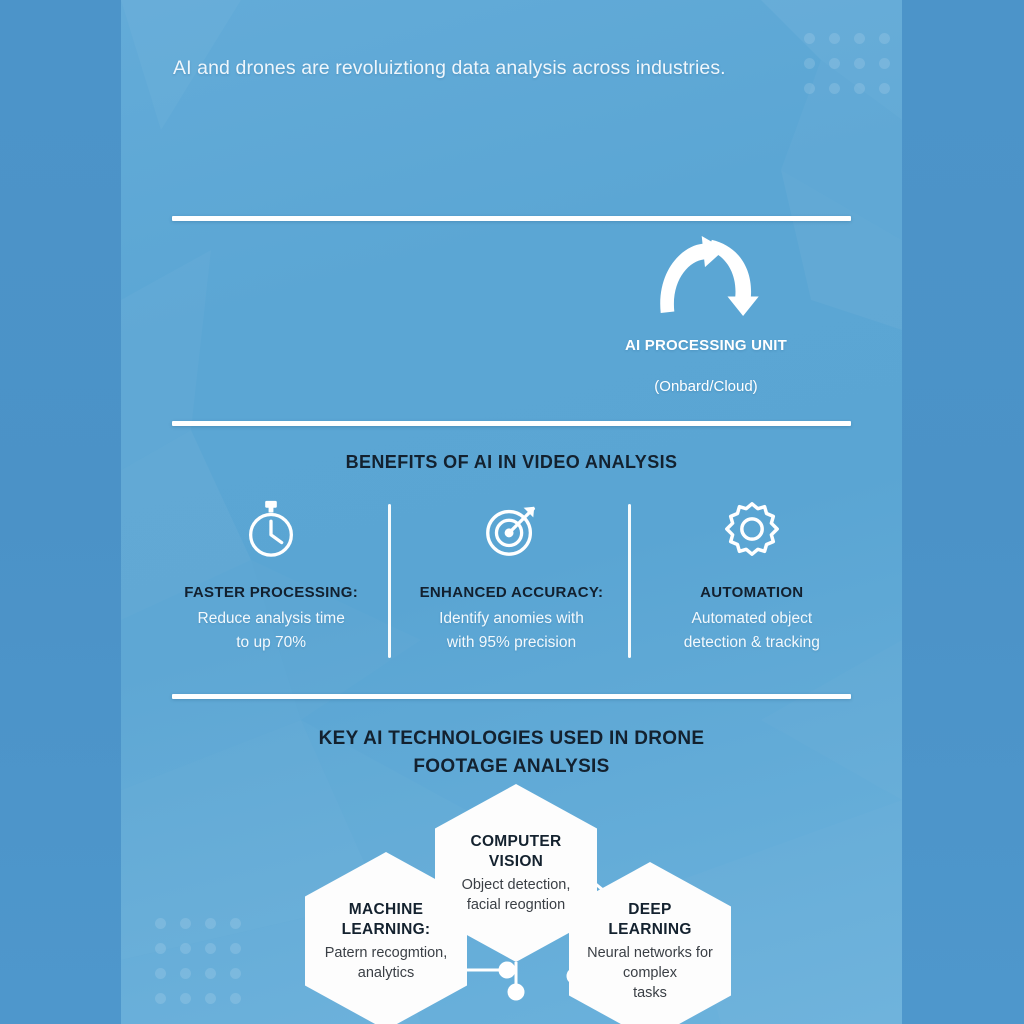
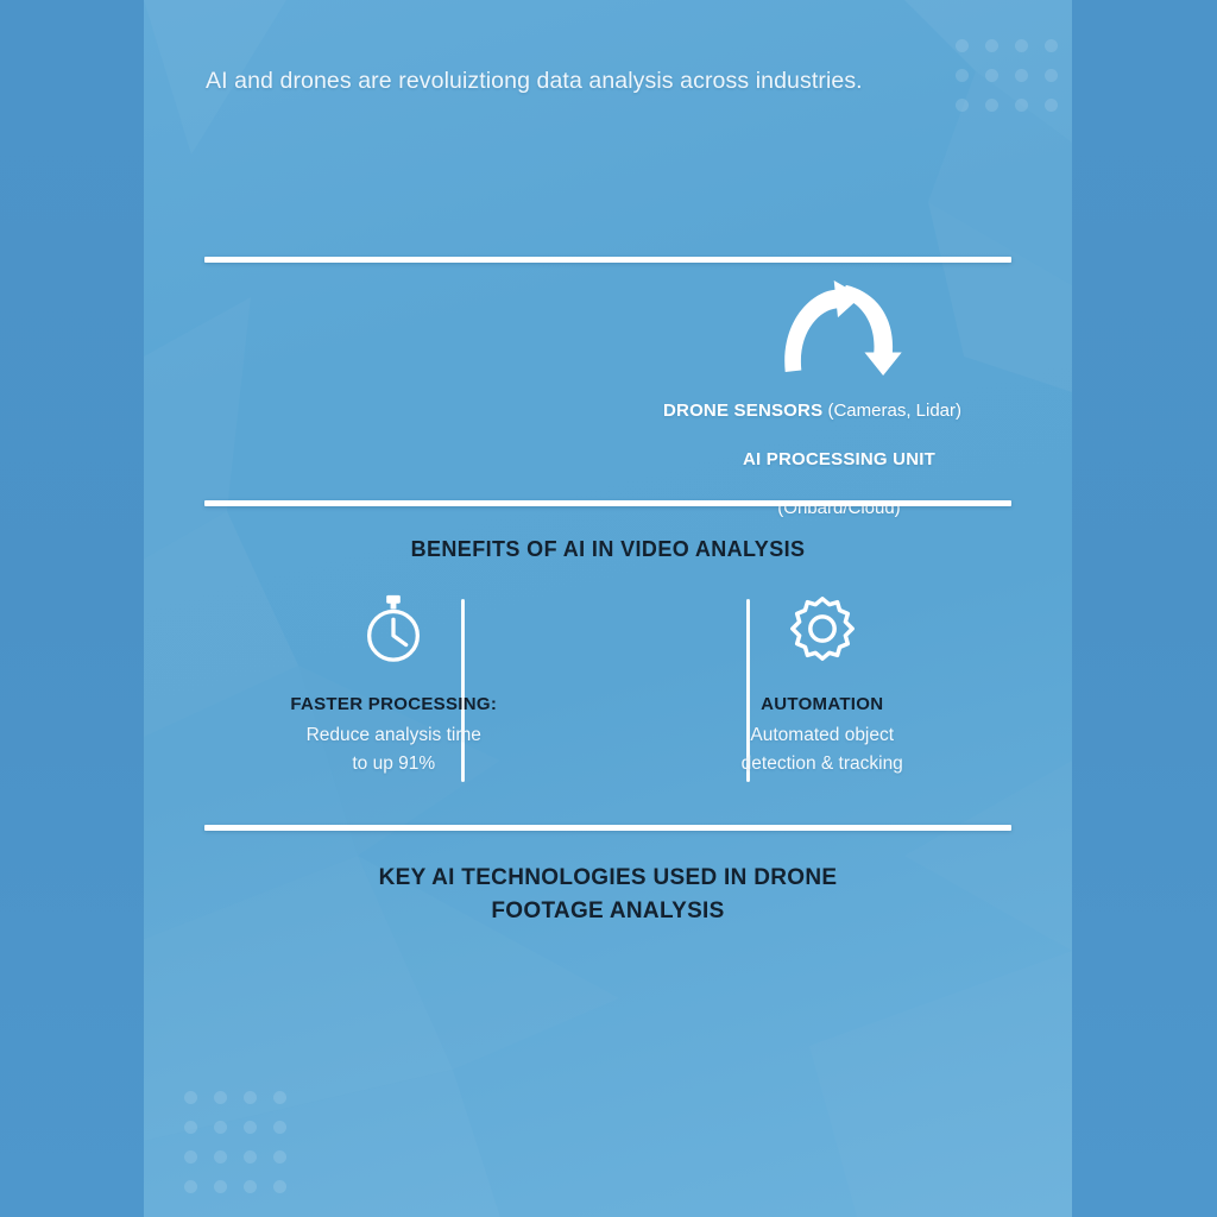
  AI and drones are revoluiztiong data analysis across industries.
+ DRONE SENSORS (Cameras, Lidar)
  AI PROCESSING UNIT
  (Onbard/Cloud)
  BENEFITS OF AI IN VIDEO ANALYSIS
  FASTER PROCESSING:
  Reduce analysis time
- to up 70%
+ to up 91%
- ENHANCED ACCURACY:
- Identify anomies with
- with 95% precision
  AUTOMATION
  Automated object
  detection & tracking
  KEY AI TECHNOLOGIES USED IN DRONE
  FOOTAGE ANALYSIS
- COMPUTER
- VISION
- Object detection,
- facial reogntion
- MACHINE
- LEARNING:
- Patern recogmtion,
- analytics
- DEEP
- LEARNING
- Neural networks for
- complex
- tasks
